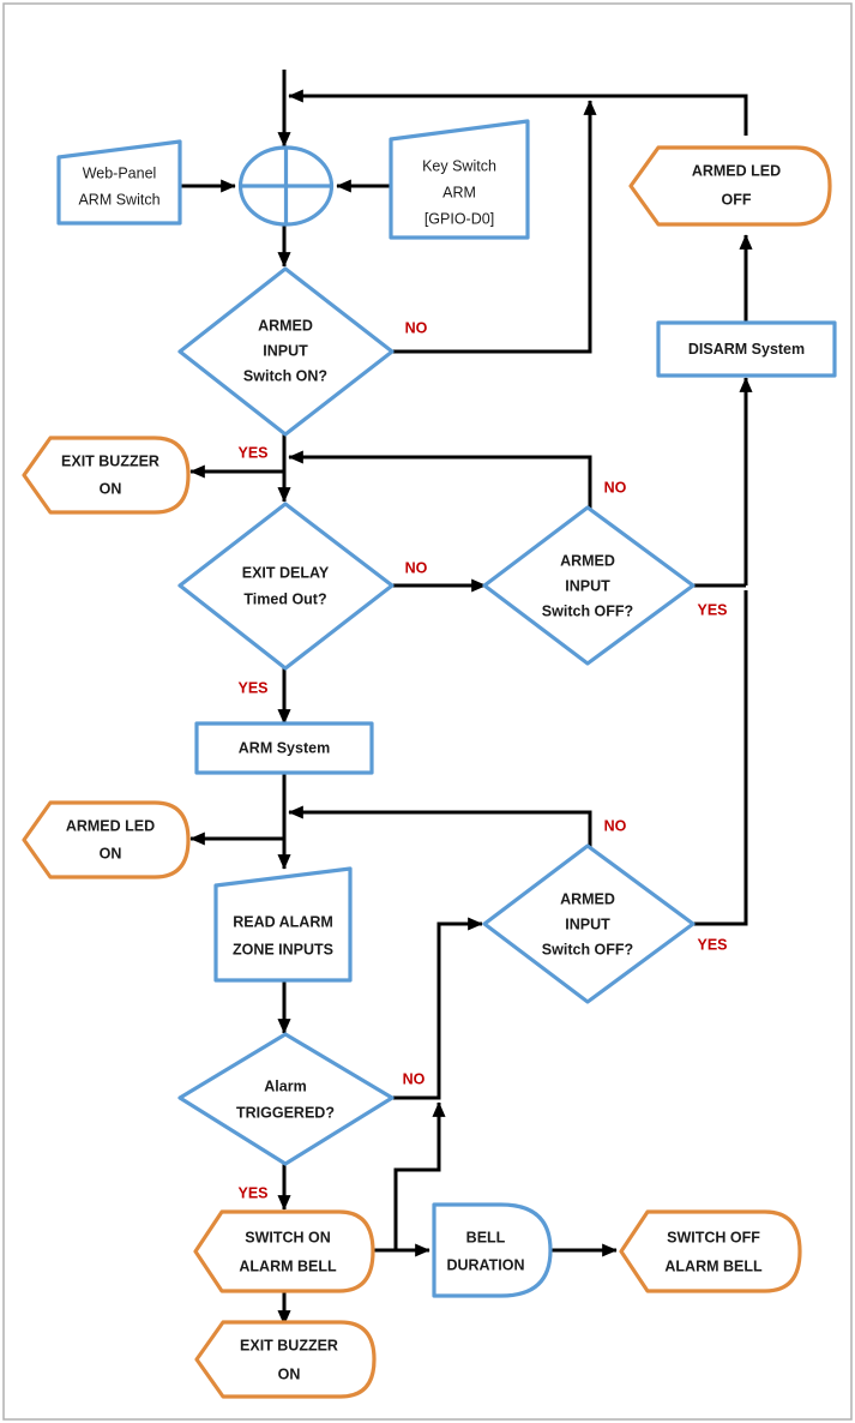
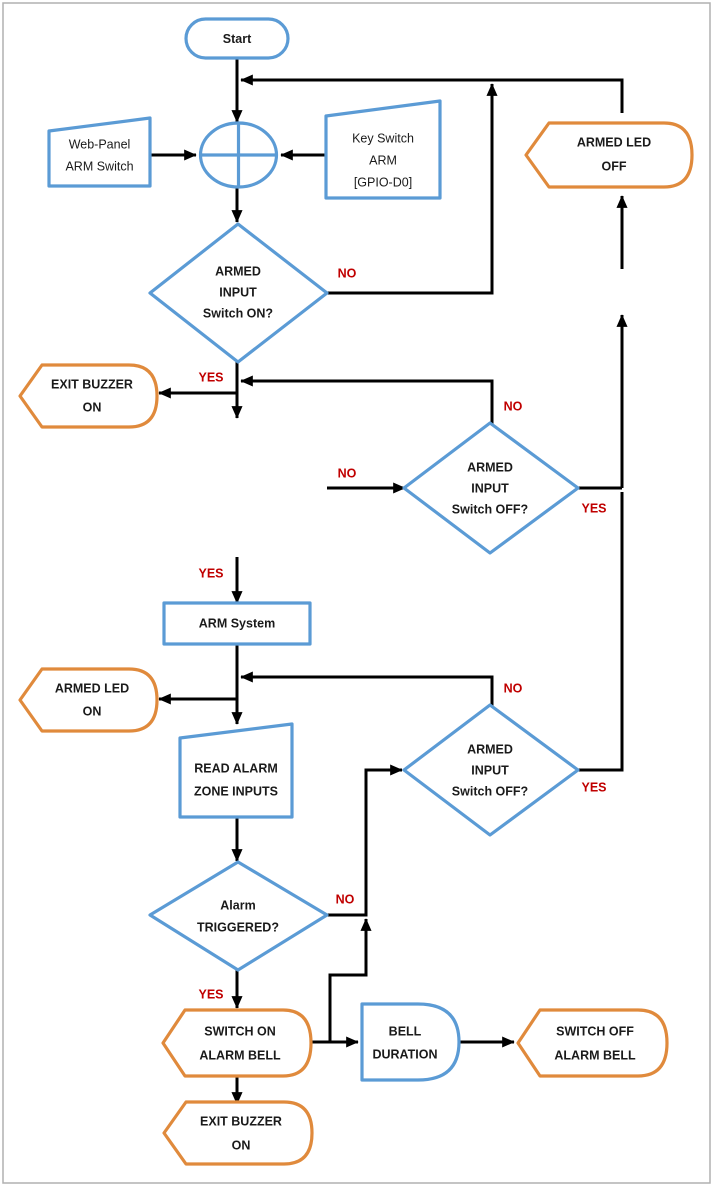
+ Start
  Web-Panel
  ARM Switch
  Key Switch
  ARM
  [GPIO-D0]
  ARMED LED
  OFF
  ARMED
  INPUT
  Switch ON?
- DISARM System
  EXIT BUZZER
  ON
- EXIT DELAY
- Timed Out?
  ARMED
  INPUT
  Switch OFF?
  ARM System
  ARMED LED
  ON
  READ ALARM
  ZONE INPUTS
  ARMED
  INPUT
  Switch OFF?
  Alarm
  TRIGGERED?
  SWITCH ON
  ALARM BELL
  BELL
  DURATION
  SWITCH OFF
  ALARM BELL
  EXIT BUZZER
  ON
  NO
  YES
  NO
  NO
  YES
  YES
  NO
  YES
  NO
  YES
